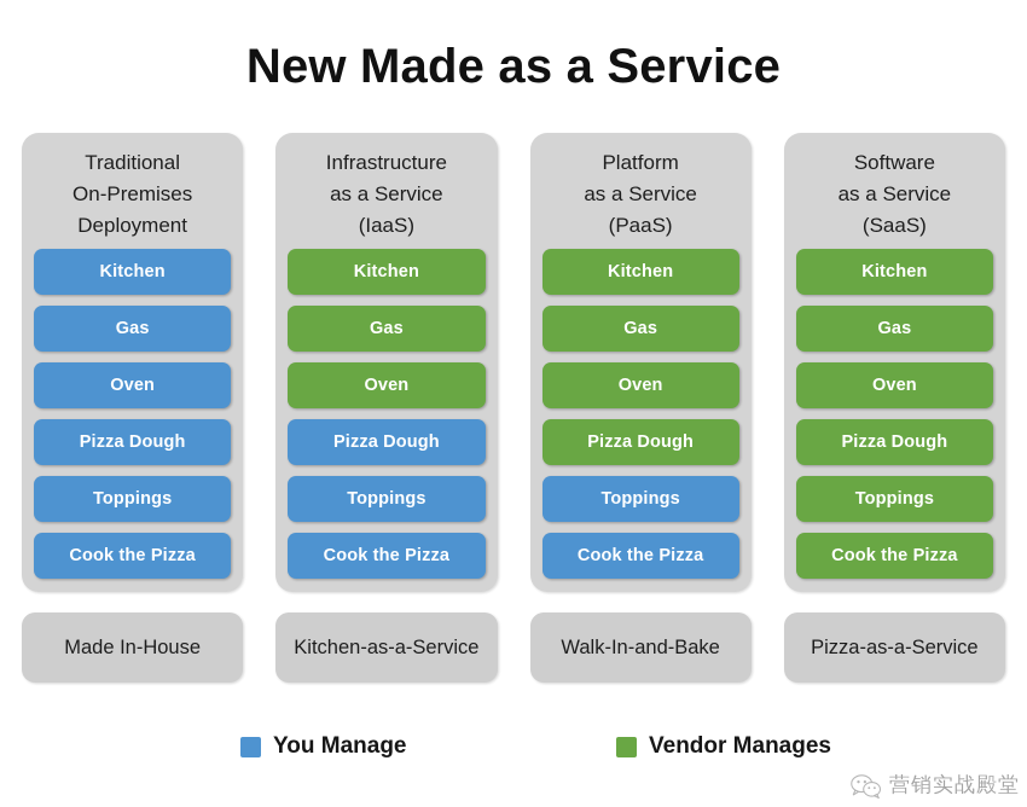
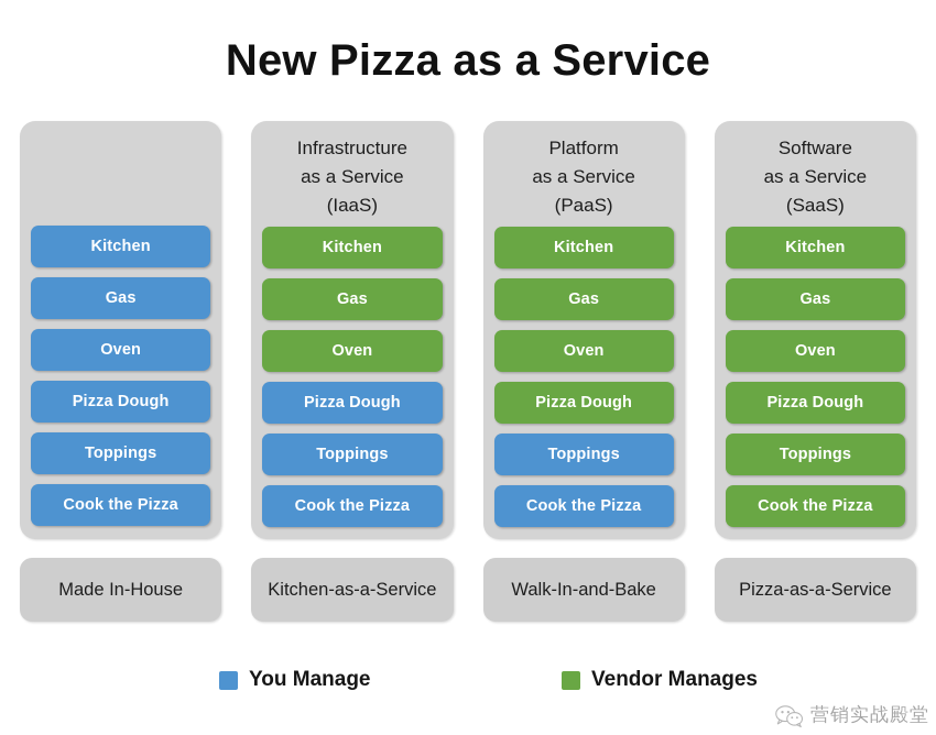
- New Made as a Service
+ New Pizza as a Service
- Traditional
- On-Premises
- Deployment
  Kitchen
  Gas
  Oven
  Pizza Dough
  Toppings
  Cook the Pizza
  Infrastructure
  as a Service
  (IaaS)
  Kitchen
  Gas
  Oven
  Pizza Dough
  Toppings
  Cook the Pizza
  Platform
  as a Service
  (PaaS)
  Kitchen
  Gas
  Oven
  Pizza Dough
  Toppings
  Cook the Pizza
  Software
  as a Service
  (SaaS)
  Kitchen
  Gas
  Oven
  Pizza Dough
  Toppings
  Cook the Pizza
  Made In-House
  Kitchen-as-a-Service
  Walk-In-and-Bake
  Pizza-as-a-Service
  You Manage
  Vendor Manages
  营销实战殿堂
